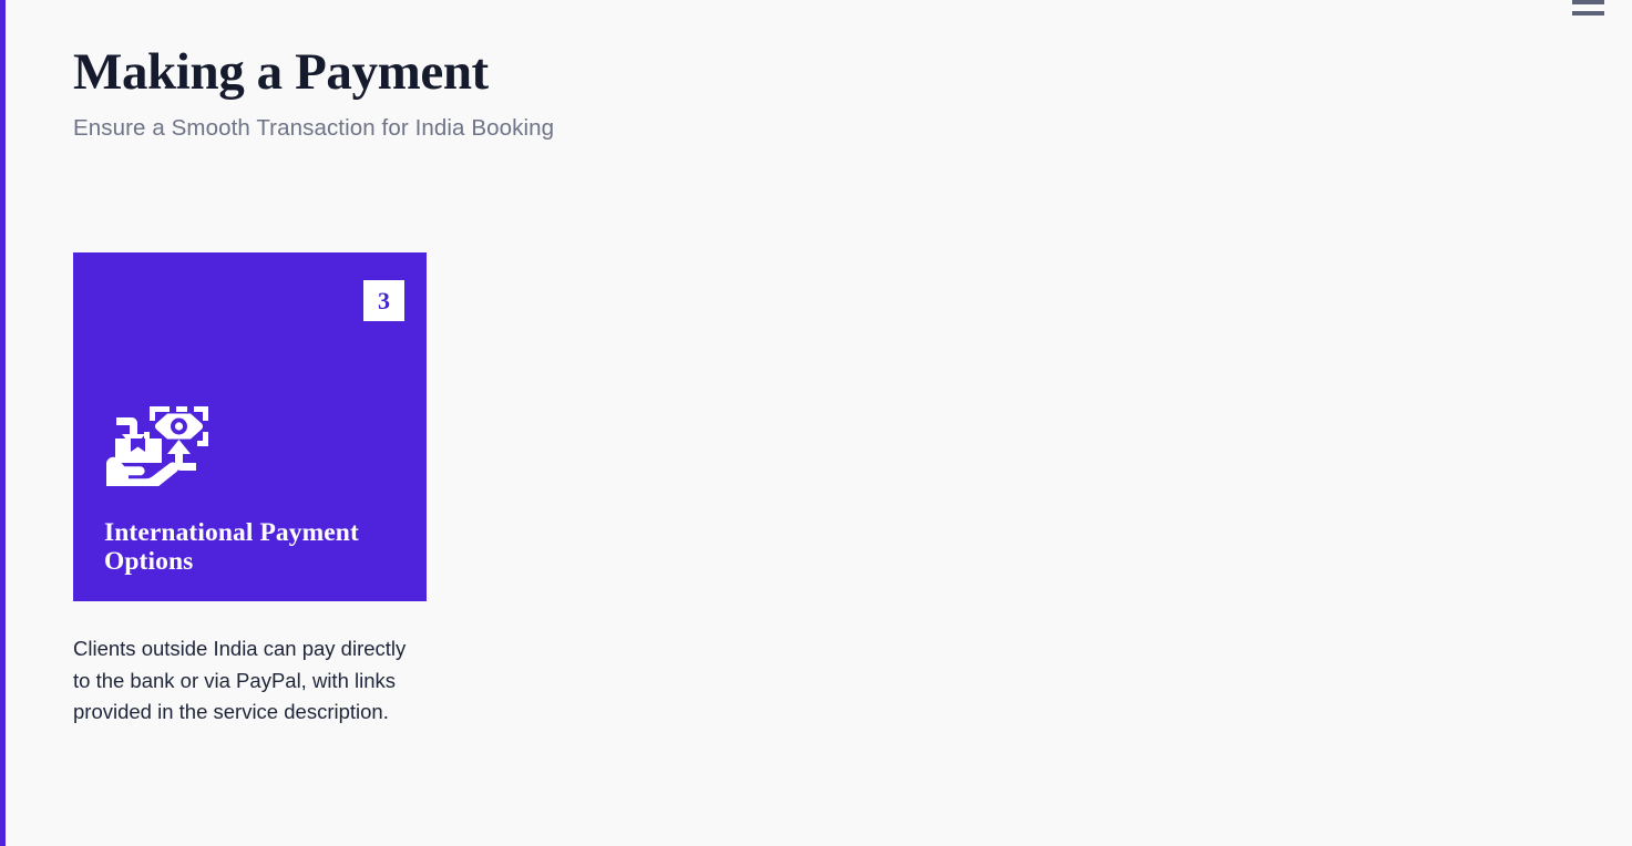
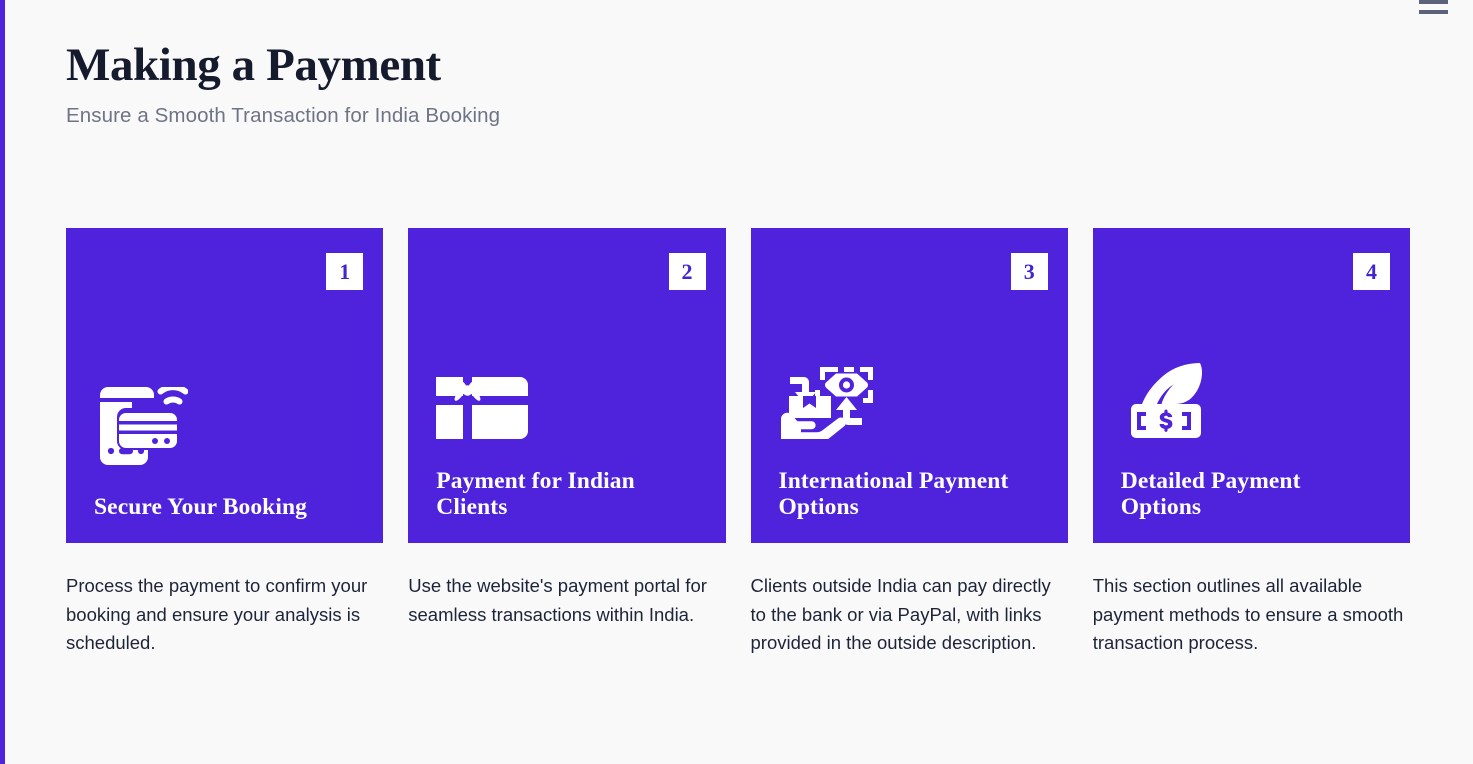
  Making a Payment
  Ensure a Smooth Transaction for India Booking
+ 1
+ Secure Your Booking
+ Process the payment to confirm your booking and ensure your analysis is scheduled.
+ 2
+ Payment for Indian Clients
+ Use the website's payment portal for seamless transactions within India.
  3
  International Payment Options
- Clients outside India can pay directly to the bank or via PayPal, with links provided in the service description.
+ Clients outside India can pay directly to the bank or via PayPal, with links provided in the outside description.
+ 4
+ Detailed Payment Options
+ This section outlines all available payment methods to ensure a smooth transaction process.
